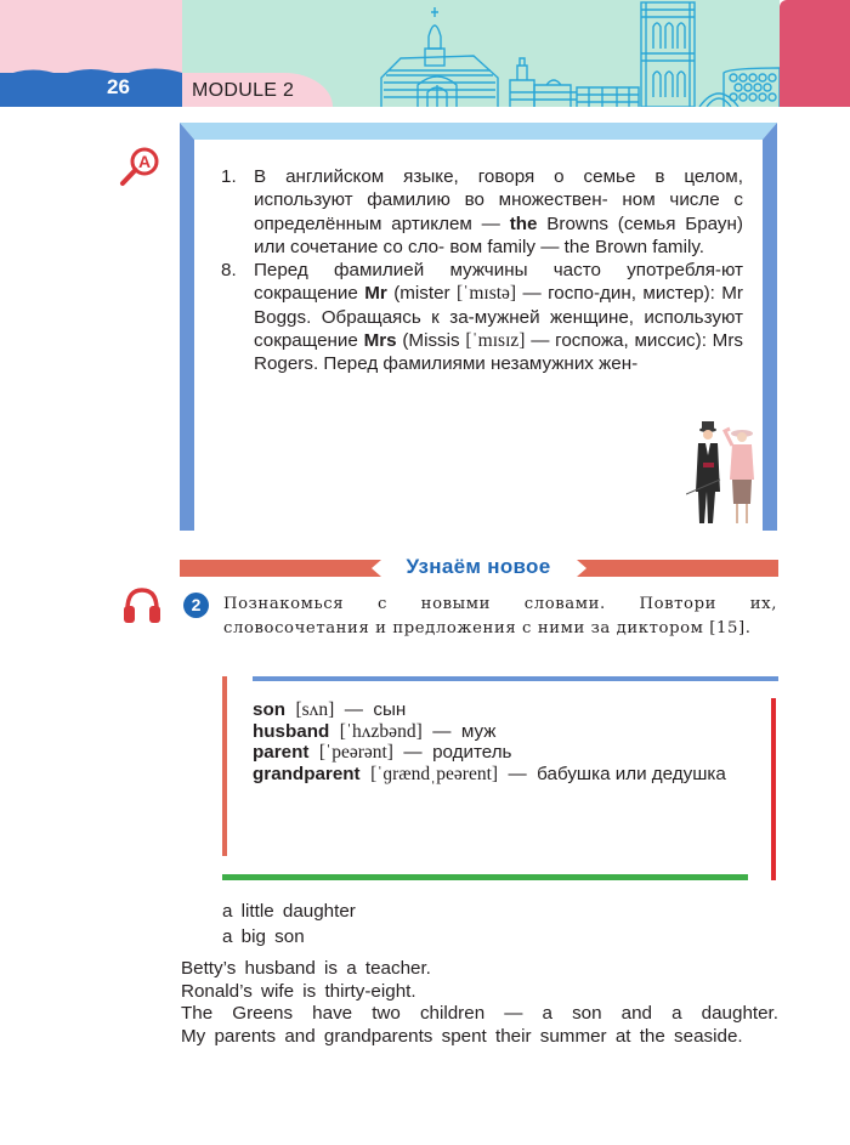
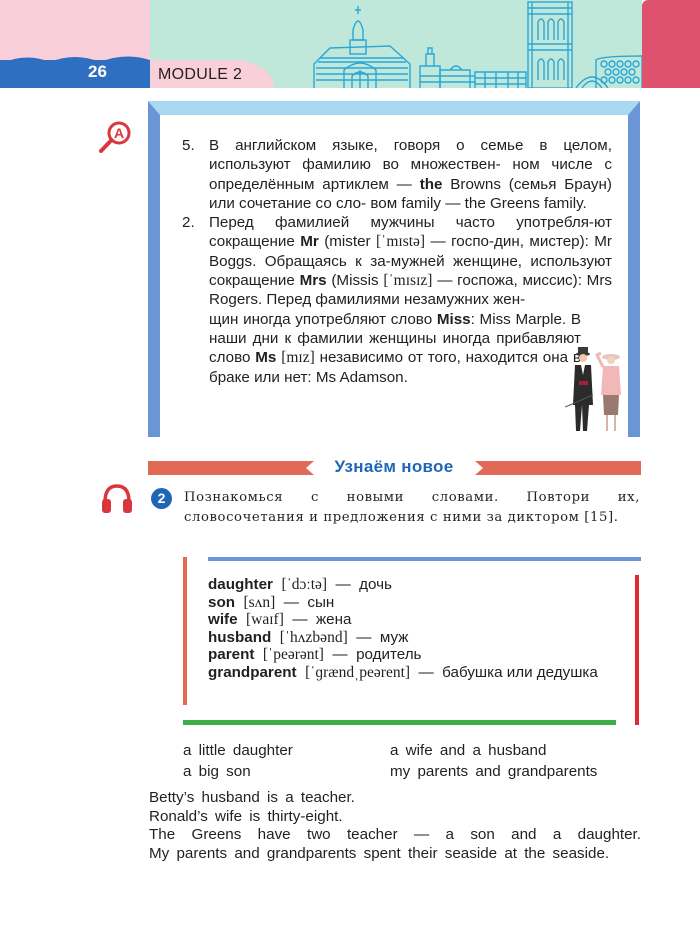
  26
  MODULE 2
  A
- 1.
+ 5.
- В английском языке, говоря о семье в целом, используют фамилию во множествен- ном числе с определённым артиклем — the Browns (семья Браун) или сочетание со сло- вом family — the Brown family.
+ В английском языке, говоря о семье в целом, используют фамилию во множествен- ном числе с определённым артиклем — the Browns (семья Браун) или сочетание со сло- вом family — the Greens family.
- 8.
+ 2.
  Перед фамилией мужчины часто употребля-ют сокращение Mr (mister [ˈmɪstə] — госпо-дин, мистер): Mr Boggs. Обращаясь к за-мужней женщине, используют сокращение Mrs (Missis [ˈmɪsɪz] — госпожа, миссис): Mrs Rogers. Перед фамилиями незамужних жен-
+ щин иногда употребляют слово Miss: Miss Marple. В наши дни к фамилии женщины иногда прибавляют слово Ms [mɪz] независимо от того, находится она в браке или нет: Ms Adamson.
  Узнаём новое
  2
  Познакомься с новыми словами. Повтори их, словосочетания и предложения с ними за диктором [15].
+ daughter [ˈdɔːtə] — дочь
  son [sʌn] — сын
+ wife [waɪf] — жена
  husband [ˈhʌzbənd] — муж
  parent [ˈpeərənt] — родитель
  grandparent [ˈɡrændˌpeərent] — бабушка или дедушка
  a little daughter
+ a wife and a husband
  a big son
+ my parents and grandparents
  Betty’s husband is a teacher.
  Ronald’s wife is thirty-eight.
- The Greens have two children — a son and a daughter.
+ The Greens have two teacher — a son and a daughter.
- My parents and grandparents spent their summer at the seaside.
+ My parents and grandparents spent their seaside at the seaside.
